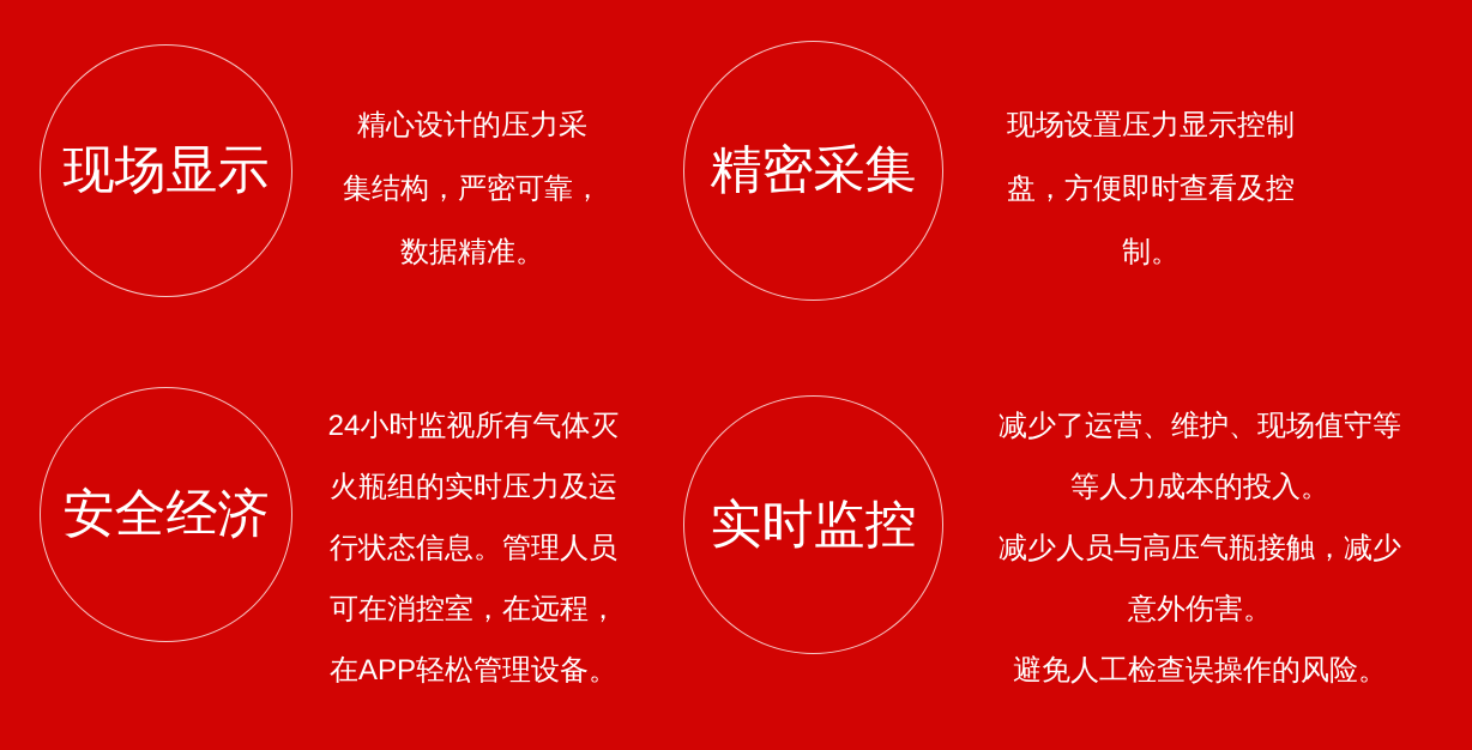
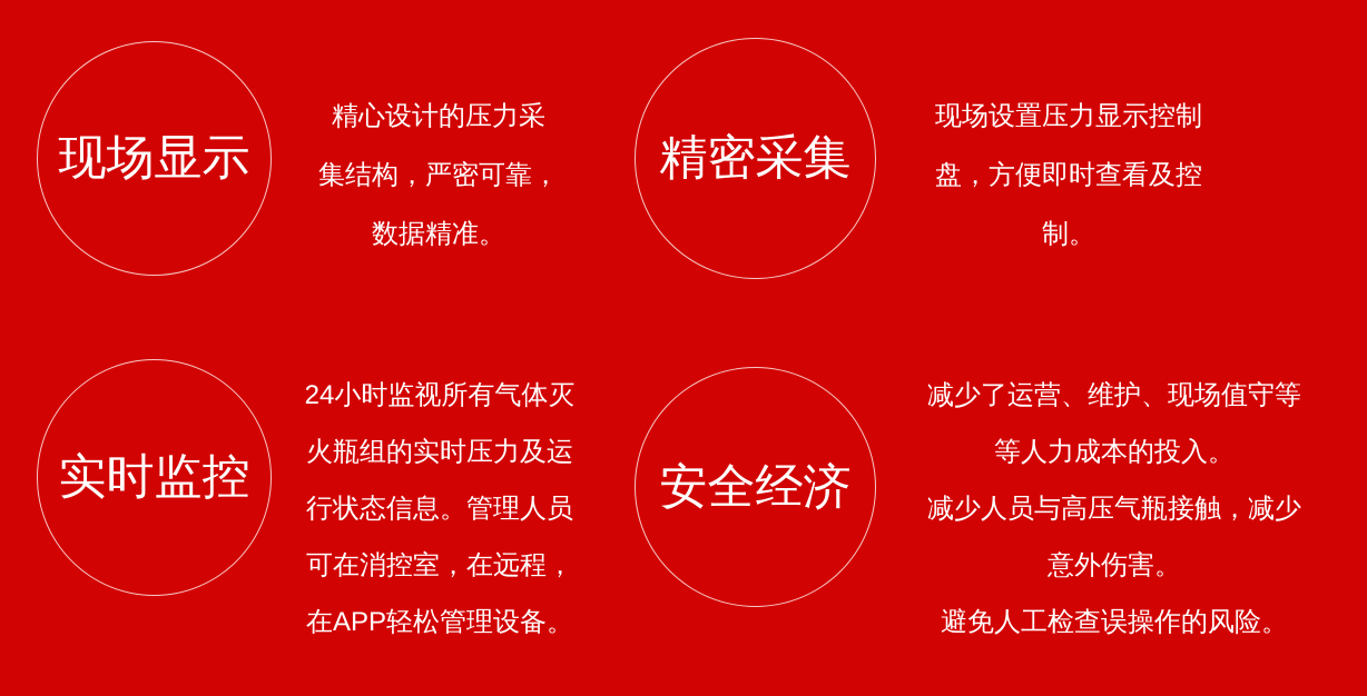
  现场显示
  精心设计的压力采
  集结构，严密可靠，
  数据精准。
  精密采集
  现场设置压力显示控制
  盘，方便即时查看及控
  制。
- 安全经济
+ 实时监控
  24小时监视所有气体灭
  火瓶组的实时压力及运
  行状态信息。管理人员
  可在消控室，在远程，
  在APP轻松管理设备。
- 实时监控
+ 安全经济
  减少了运营、维护、现场值守等
  等人力成本的投入。
  减少人员与高压气瓶接触，减少
  意外伤害。
  避免人工检查误操作的风险。
